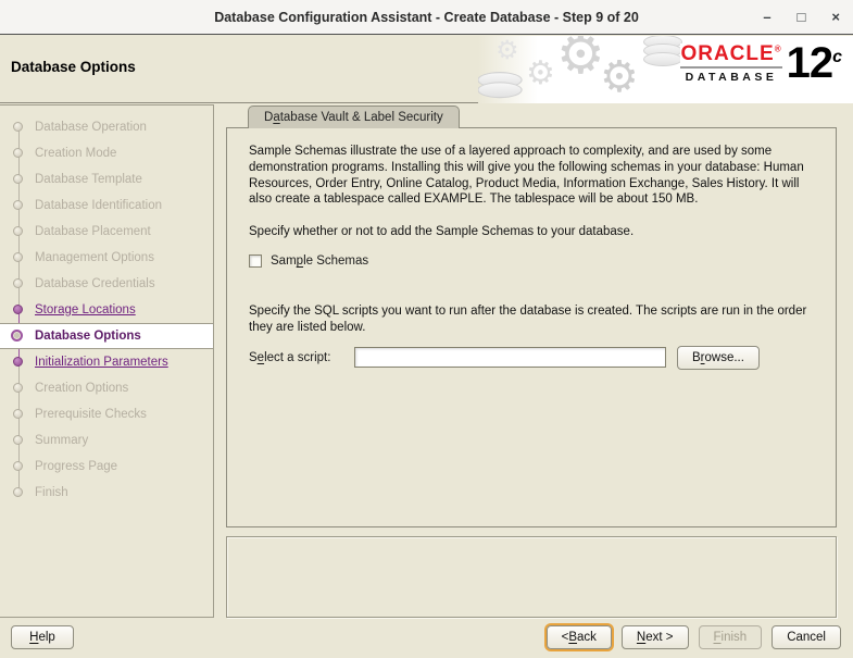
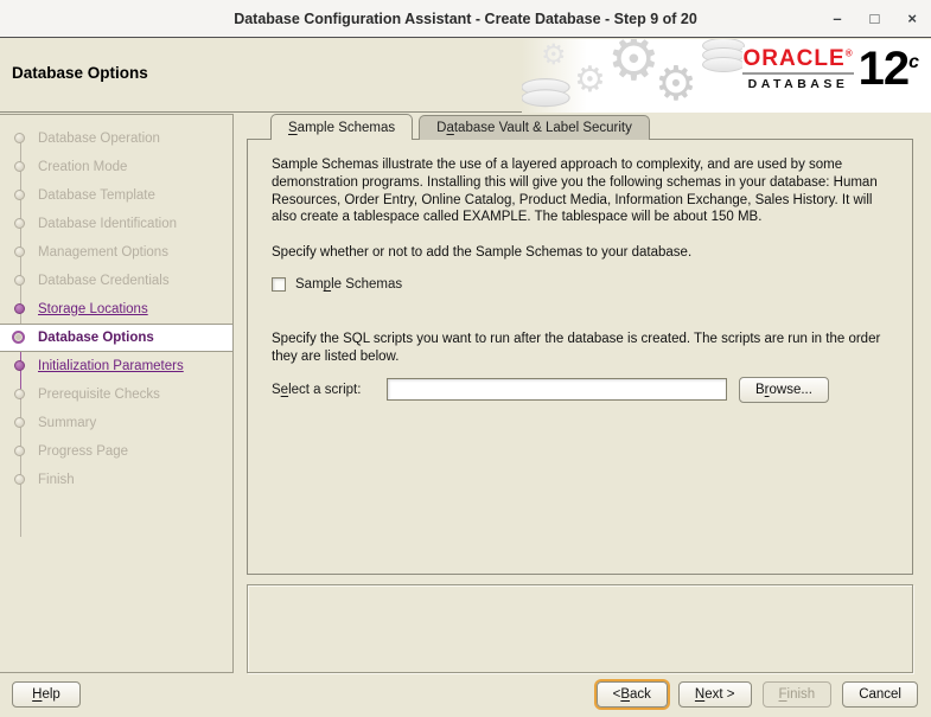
  Database Configuration Assistant - Create Database - Step 9 of 20
  –
  □
  ×
  Database Options
  ⚙
  ⚙
  ⚙
  ORACLE®
  DATABASE
  12c
  Database Operation
  Creation Mode
  Database Template
  Database Identification
- Database Placement
  Management Options
  Database Credentials
  Storage Locations
  Database Options
  Initialization Parameters
- Creation Options
  Prerequisite Checks
  Summary
  Progress Page
  Finish
+ S
+ ample Schemas
  D
  a
  tabase Vault & Label Security
  Sample Schemas illustrate the use of a layered approach to complexity, and are used by some demonstration programs. Installing this will give you the following schemas in your database: Human Resources, Order Entry, Online Catalog, Product Media, Information Exchange, Sales History. It will also create a tablespace called EXAMPLE. The tablespace will be about 150 MB.
  Specify whether or not to add the Sample Schemas to your database.
  Sample Schemas
  Specify the SQL scripts you want to run after the database is created. The scripts are run in the order they are listed below.
  Select a script:
  B
  r
  owse...
  H
  elp
  <
  B
  ack
  N
  ext >
  F
  inish
  Cancel
